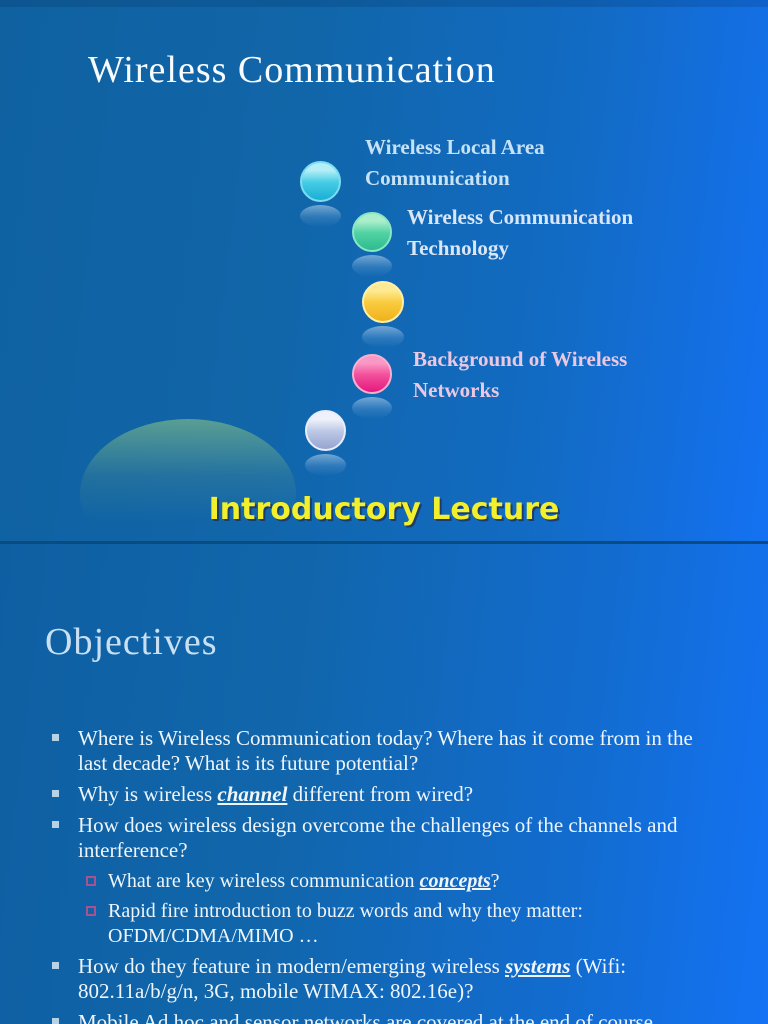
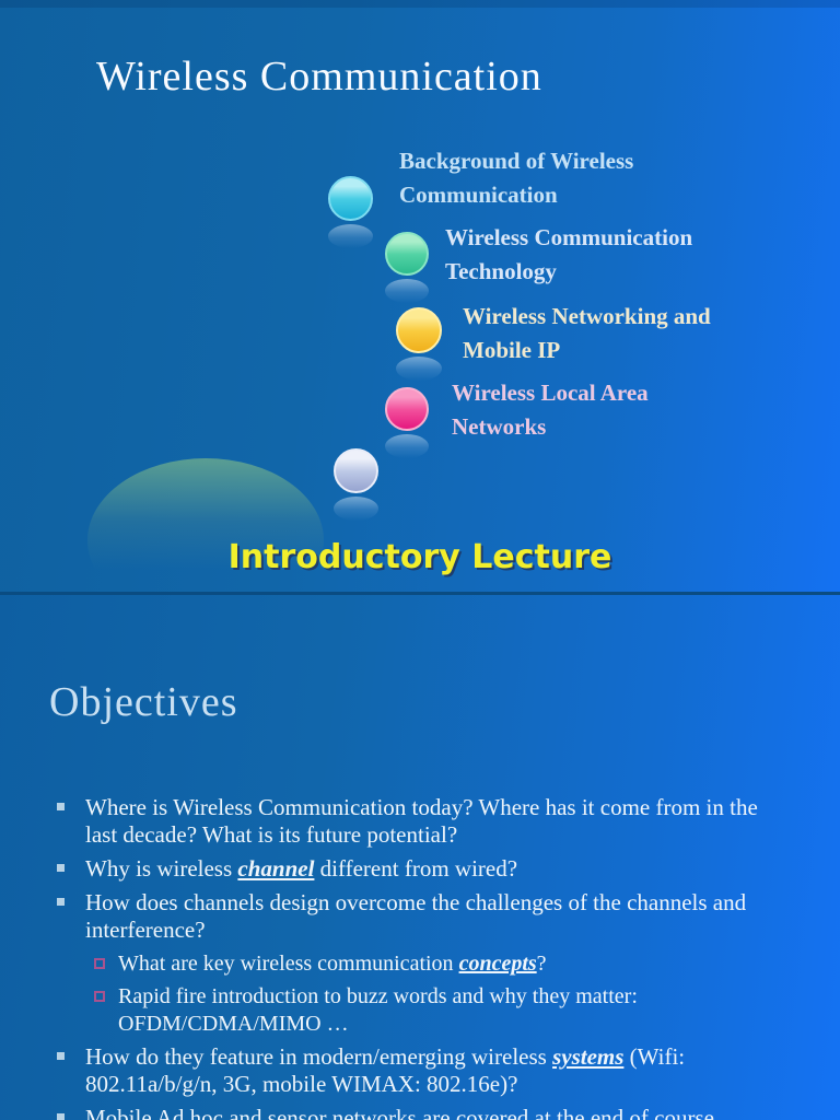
  Wireless Communication
- Wireless Local Area
+ Background of Wireless
  Communication
  Wireless Communication
  Technology
+ Wireless Networking and
+ Mobile IP
- Background of Wireless
+ Wireless Local Area
  Networks
  Introductory Lecture
  Objectives
  Where is Wireless Communication today? Where has it come from in the last decade? What is its future potential?
  Why is wireless channel different from wired?
- How does wireless design overcome the challenges of the channels and interference?
+ How does channels design overcome the challenges of the channels and interference?
  What are key wireless communication concepts?
  Rapid fire introduction to buzz words and why they matter: OFDM/CDMA/MIMO …
  How do they feature in modern/emerging wireless systems (Wifi: 802.11a/b/g/n, 3G, mobile WIMAX: 802.16e)?
  Mobile Ad hoc and sensor networks are covered at the end of course …
